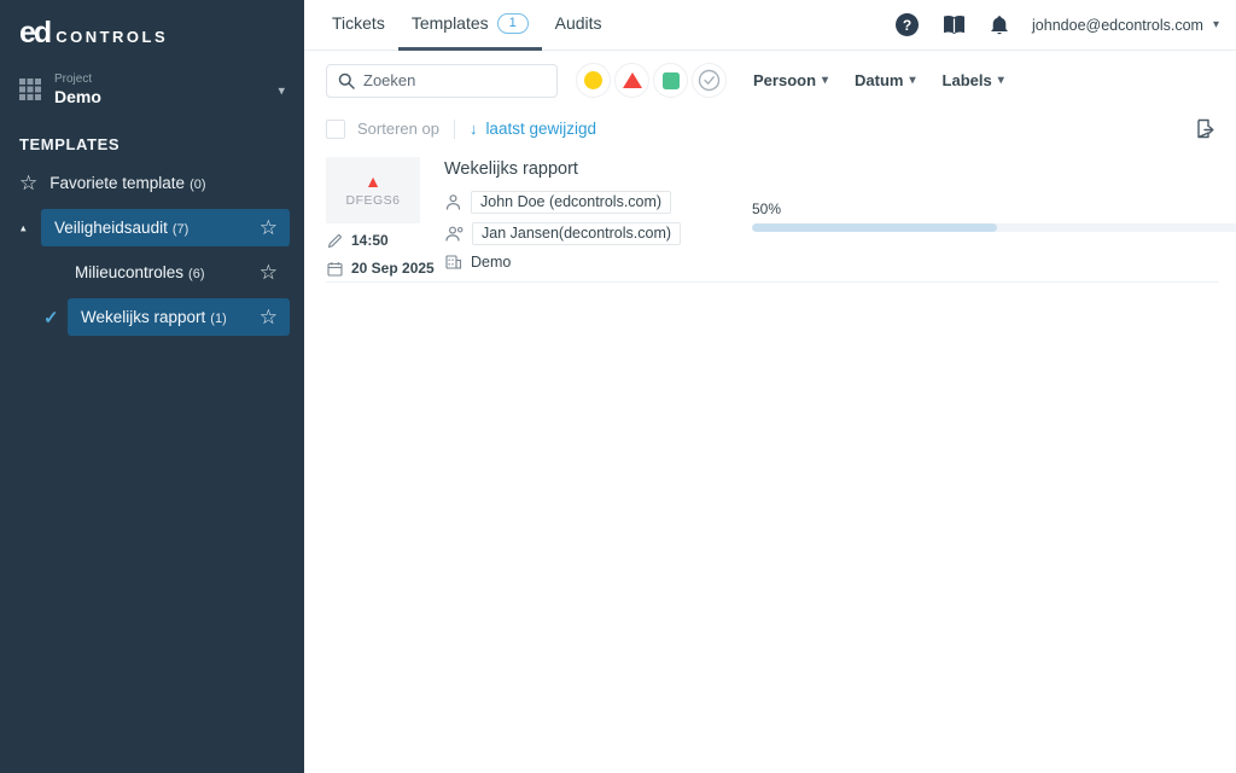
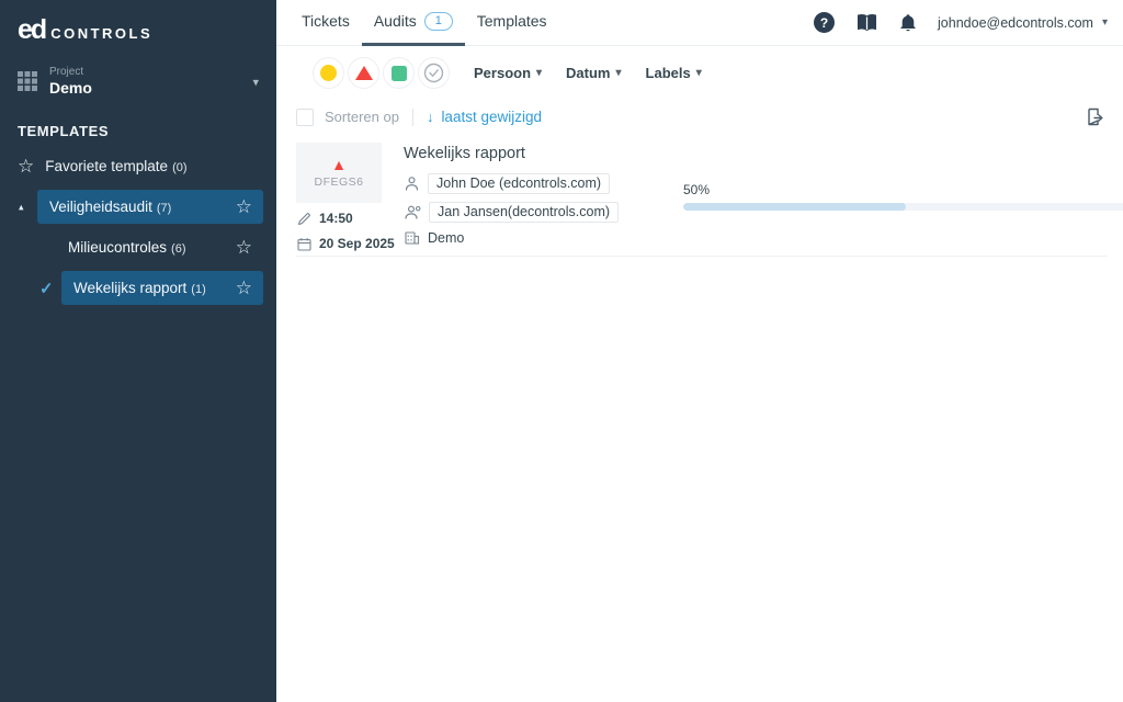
  ed
  CONTROLS
  Project
  Demo
  ▾
  TEMPLATES
  ☆
  Favoriete template (0)
  ▴
  Veiligheidsaudit (7)
  ☆
  Milieucontroles (6)
  ☆
  ✓
  Wekelijks rapport (1)
  ☆
  Tickets
- Templates
+ Audits
  1
- Audits
+ Templates
  ?
  johndoe@edcontrols.com
  ▾
- Zoeken
  Persoon
  ▾
  Datum
  ▾
  Labels
  ▾
  Sorteren op
  ↓
  laatst gewijzigd
  ▲
  DFEGS6
  14:50
  20 Sep 2025
  Wekelijks rapport
  John Doe (edcontrols.com)
  Jan Jansen(decontrols.com)
  Demo
  50%
